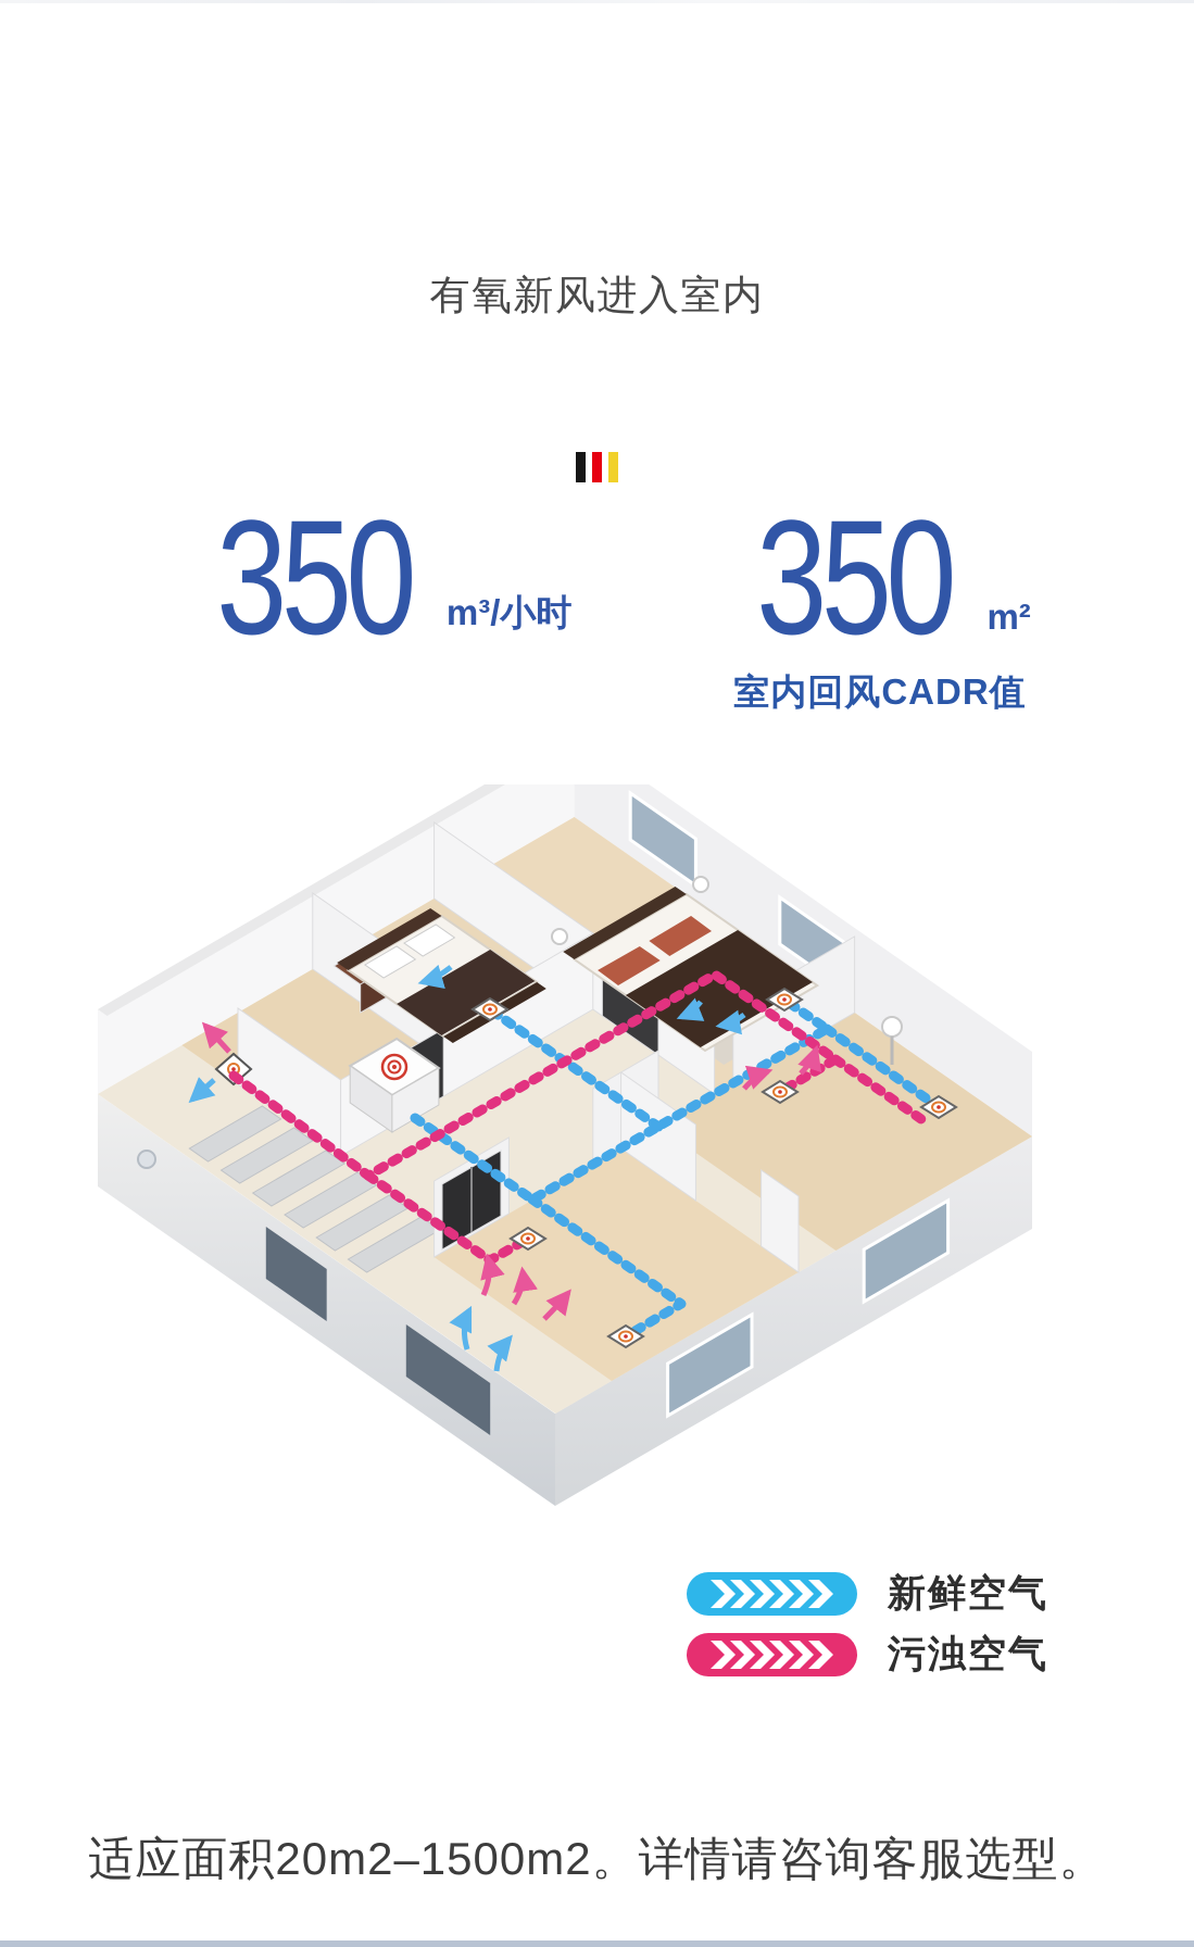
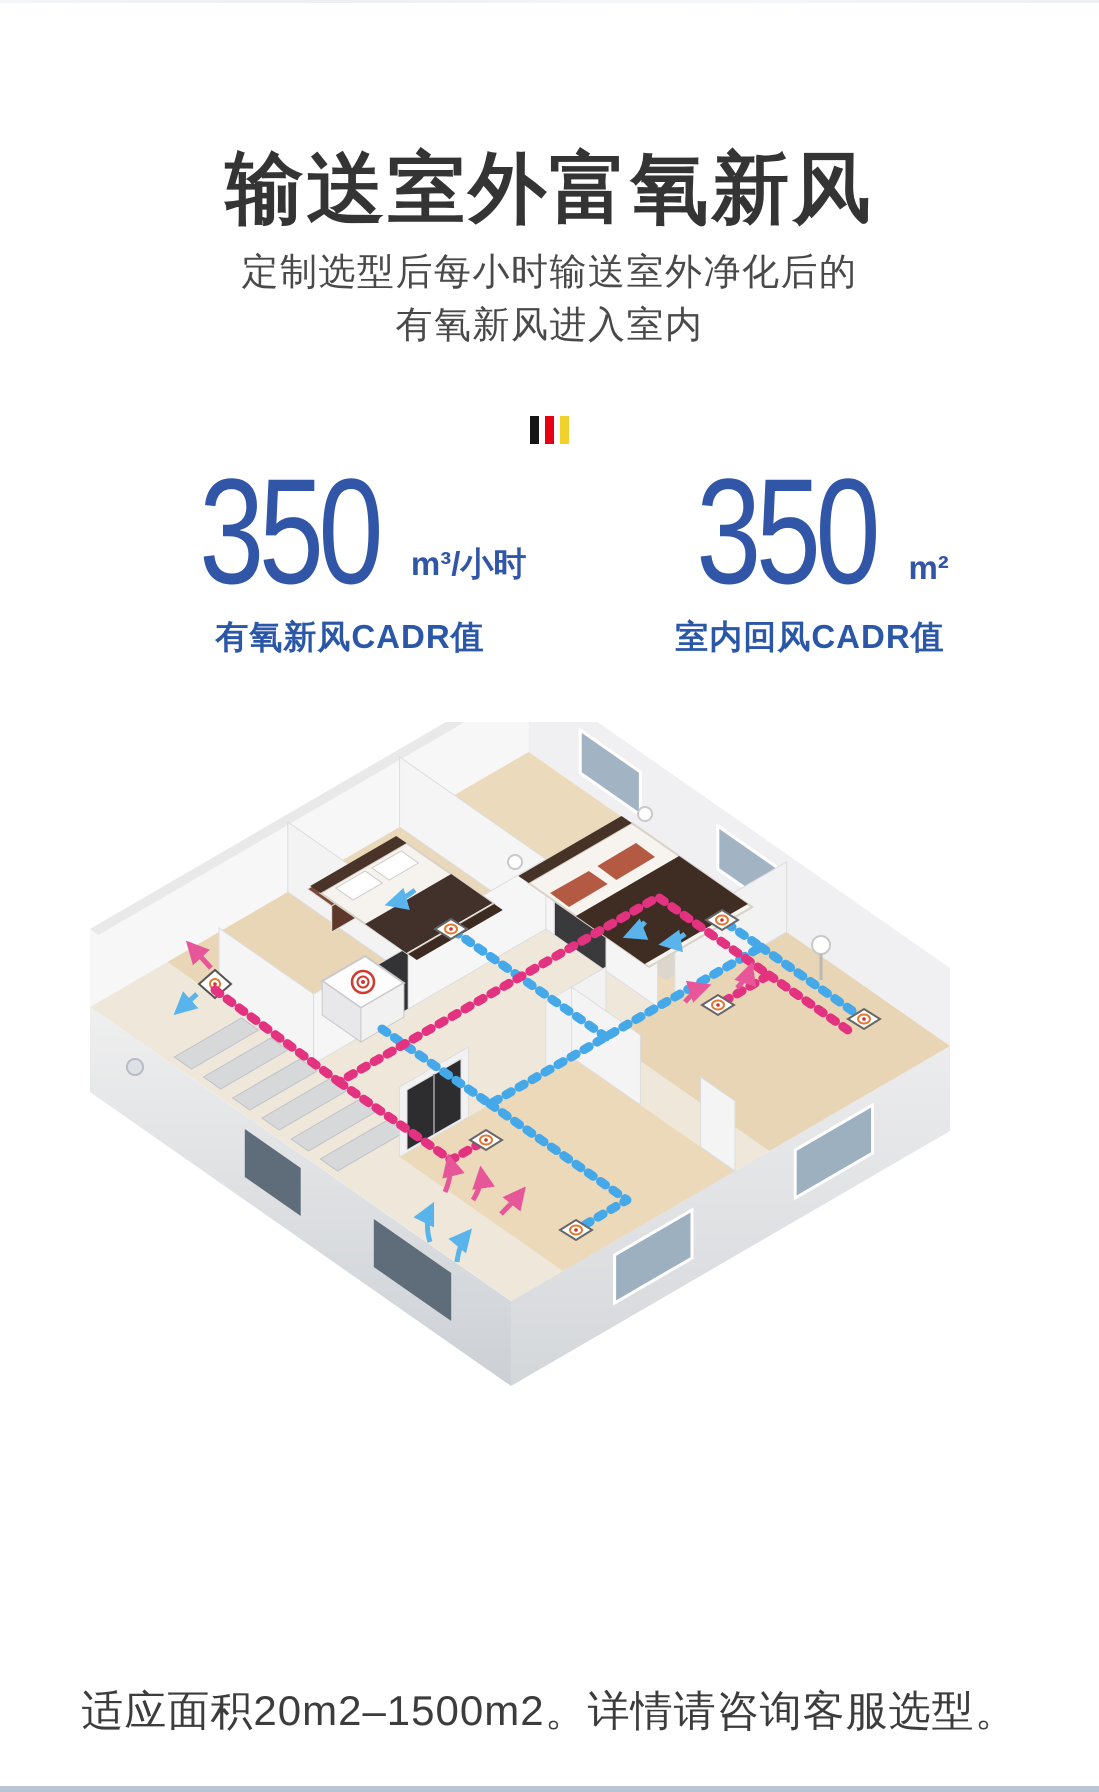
+ 输送室外富氧新风
+ 定制选型后每小时输送室外净化后的
  有氧新风进入室内
  350
  m³/小时
+ 有氧新风CADR值
  350
  m²
  室内回风CADR值
- 新鲜空气
- 污浊空气
  适应面积20m2–1500m2。详情请咨询客服选型。
